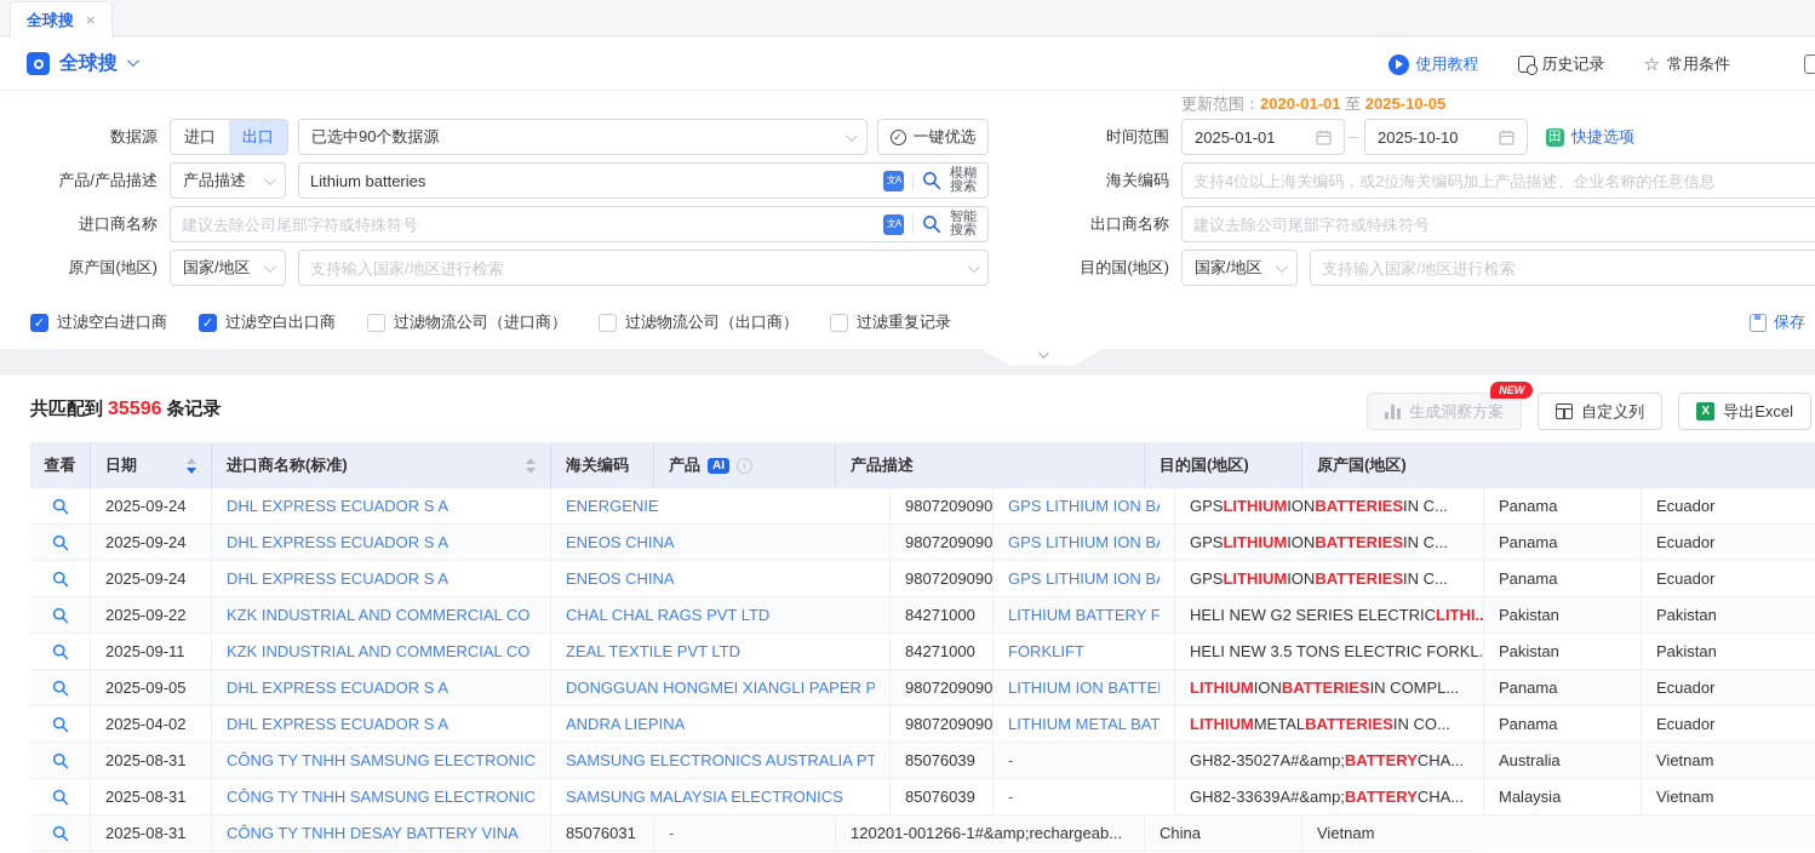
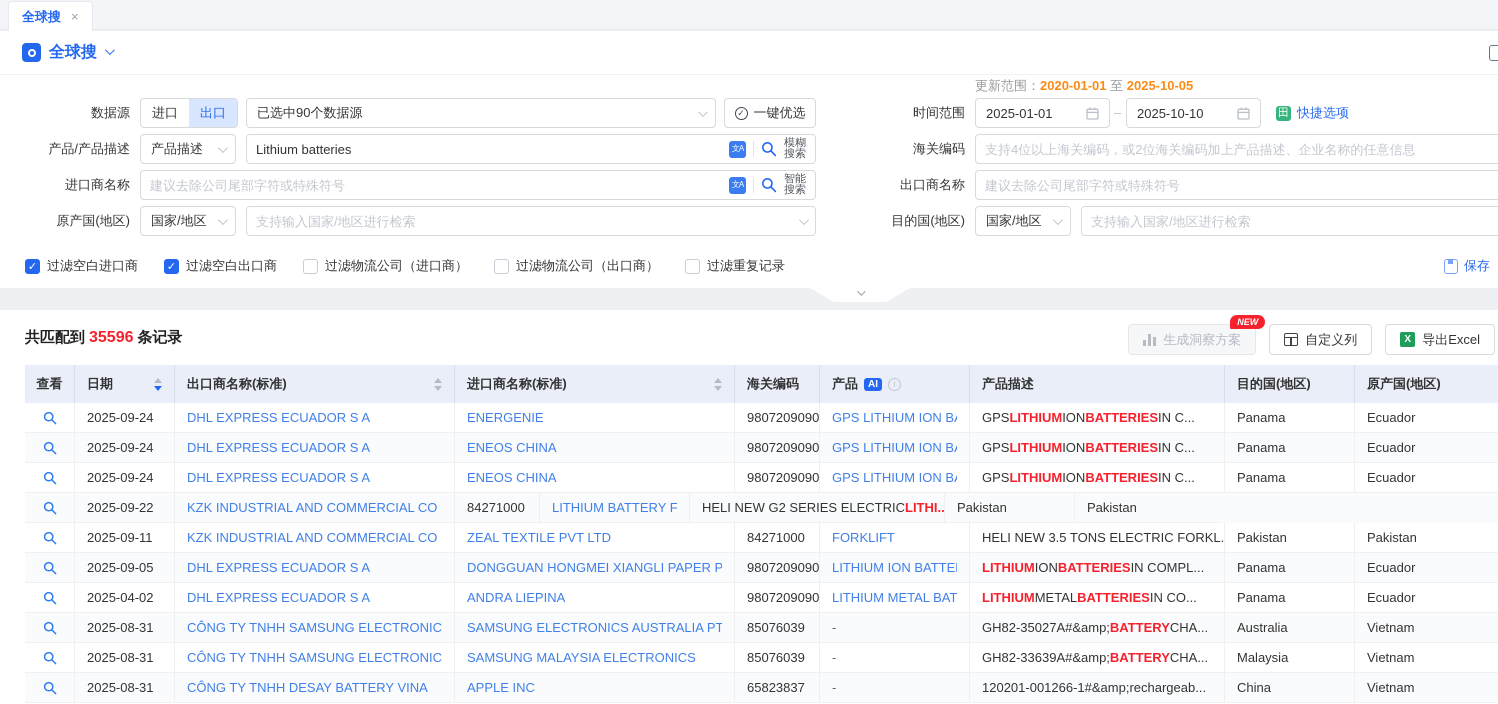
  全球搜
  ×
  全球搜
- 使用教程
- 历史记录
- ☆
- 常用条件
  数据源
  进口
  出口
  已选中90个数据源
  ✓
  一键优选
  更新范围：2020-01-01 至 2025-10-05
  时间范围
  2025-01-01
  –
  2025-10-10
  田
  快捷选项
  产品/产品描述
  产品描述
  Lithium batteries
  文A
  模糊
  搜索
  海关编码
  支持4位以上海关编码，或2位海关编码加上产品描述、企业名称的任意信息
  进口商名称
  建议去除公司尾部字符或特殊符号
  文A
  智能
  搜索
  出口商名称
  建议去除公司尾部字符或特殊符号
  原产国(地区)
  国家/地区
  支持输入国家/地区进行检索
  目的国(地区)
  国家/地区
  支持输入国家/地区进行检索
  ✓
  过滤空白进口商
  ✓
  过滤空白出口商
  过滤物流公司（进口商）
  过滤物流公司（出口商）
  过滤重复记录
  保存
  共匹配到 35596 条记录
  生成洞察方案
  NEW
  自定义列
  X
  导出Excel
  查看
  日期
+ 出口商名称(标准)
  进口商名称(标准)
  海关编码
  产品
  AI
  i
  产品描述
  目的国(地区)
  原产国(地区)
  2025-09-24
  DHL EXPRESS ECUADOR S A
  ENERGENIE
  9807209090
  GPS LITHIUM ION B
  GPS
  LITHIUM
  ION
  BATTERIES
  IN C...
  Panama
  Ecuador
  2025-09-24
  DHL EXPRESS ECUADOR S A
  ENEOS CHINA
  9807209090
  GPS LITHIUM ION B
  GPS
  LITHIUM
  ION
  BATTERIES
  IN C...
  Panama
  Ecuador
  2025-09-24
  DHL EXPRESS ECUADOR S A
  ENEOS CHINA
  9807209090
  GPS LITHIUM ION B
  GPS
  LITHIUM
  ION
  BATTERIES
  IN C...
  Panama
  Ecuador
  2025-09-22
  KZK INDUSTRIAL AND COMMERCIAL CO
- CHAL CHAL RAGS PVT LTD
  84271000
  LITHIUM BATTERY F
  HELI NEW G2 SERIES ELECTRIC
  LITHI..
  Pakistan
  Pakistan
  2025-09-11
  KZK INDUSTRIAL AND COMMERCIAL CO
  ZEAL TEXTILE PVT LTD
  84271000
  FORKLIFT
  HELI NEW 3.5 TONS ELECTRIC FORKL.
  Pakistan
  Pakistan
  2025-09-05
  DHL EXPRESS ECUADOR S A
  DONGGUAN HONGMEI XIANGLI PAPER P
  9807209090
  LITHIUM ION BATTE
  LITHIUM
  ION
  BATTERIES
  IN COMPL...
  Panama
  Ecuador
  2025-04-02
  DHL EXPRESS ECUADOR S A
  ANDRA LIEPINA
  9807209090
  LITHIUM METAL BAT
  LITHIUM
  METAL
  BATTERIES
  IN CO...
  Panama
  Ecuador
  2025-08-31
  CÔNG TY TNHH SAMSUNG ELECTRONIC
  SAMSUNG ELECTRONICS AUSTRALIA PT
  85076039
  -
  GH82-35027A#&amp;
  BATTERY
  CHA...
  Australia
  Vietnam
  2025-08-31
  CÔNG TY TNHH SAMSUNG ELECTRONIC
  SAMSUNG MALAYSIA ELECTRONICS
  85076039
  -
  GH82-33639A#&amp;
  BATTERY
  CHA...
  Malaysia
  Vietnam
  2025-08-31
  CÔNG TY TNHH DESAY BATTERY VINA
+ APPLE INC
- 85076031
+ 65823837
  -
  120201-001266-1#&amp;rechargeab...
  China
  Vietnam
